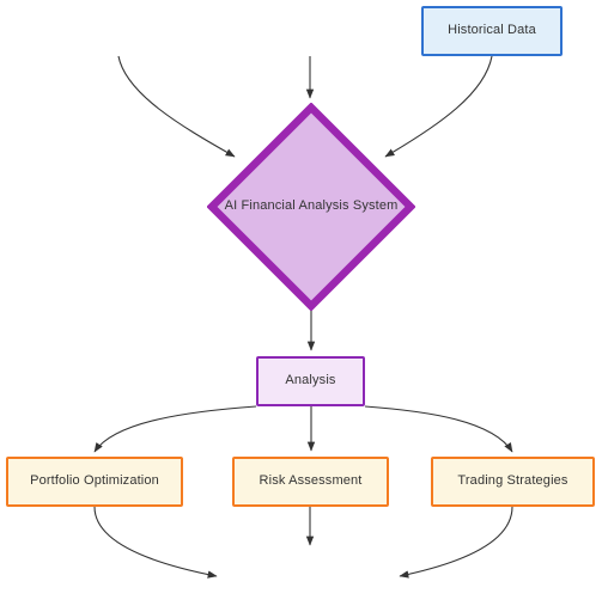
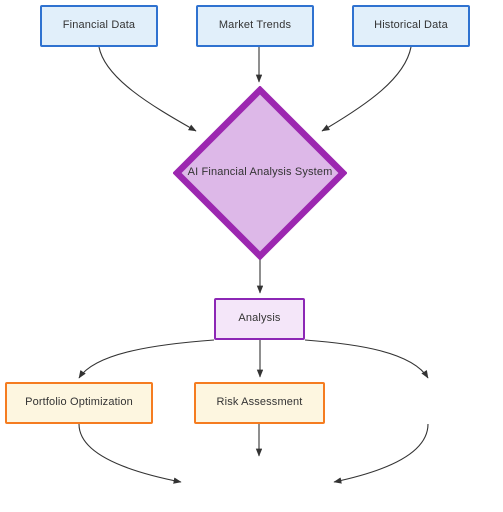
+ Financial Data
+ Market Trends
  Historical Data
  AI Financial Analysis System
  Analysis
  Portfolio Optimization
  Risk Assessment
- Trading Strategies
